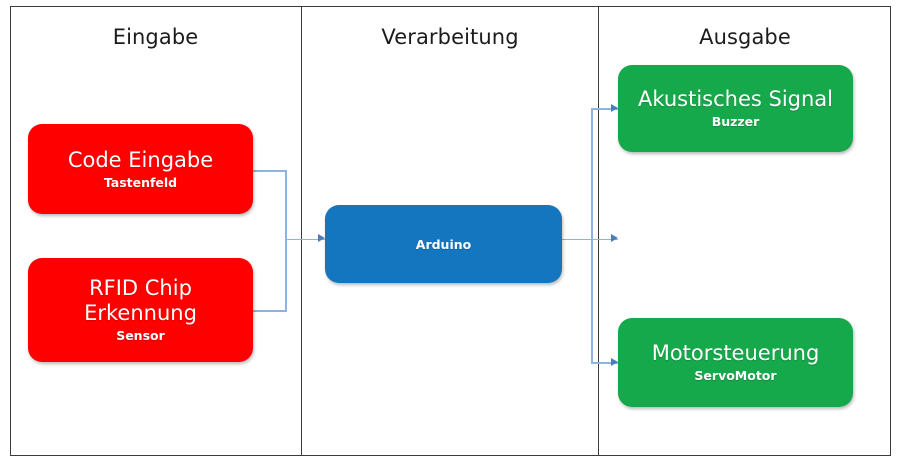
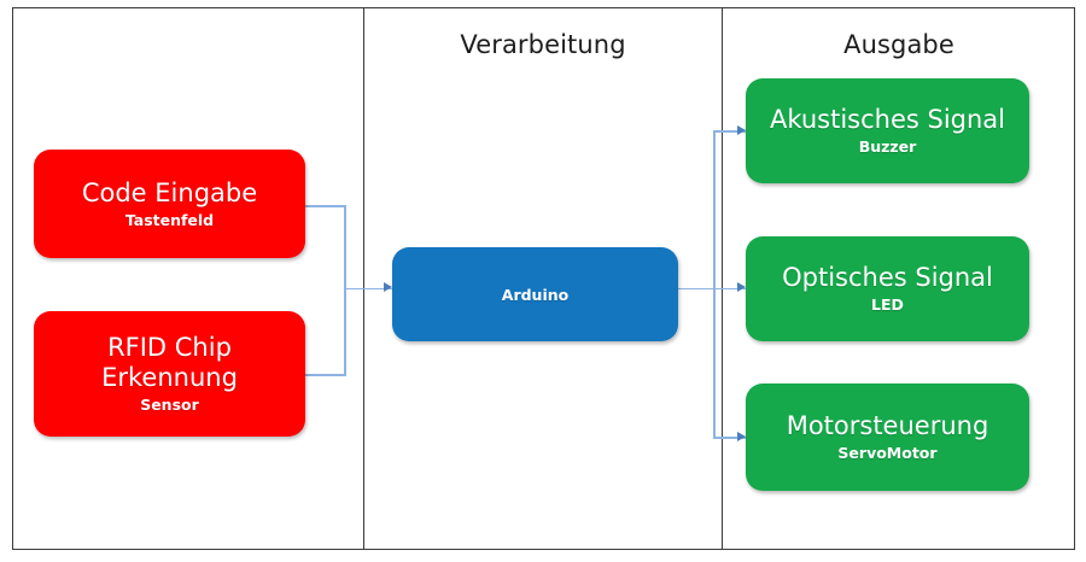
- Eingabe
  Verarbeitung
  Ausgabe
  Code Eingabe
  Tastenfeld
  RFID Chip
  Erkennung
  Sensor
  Arduino
  Akustisches Signal
  Buzzer
+ Optisches Signal
+ LED
  Motorsteuerung
  ServoMotor
